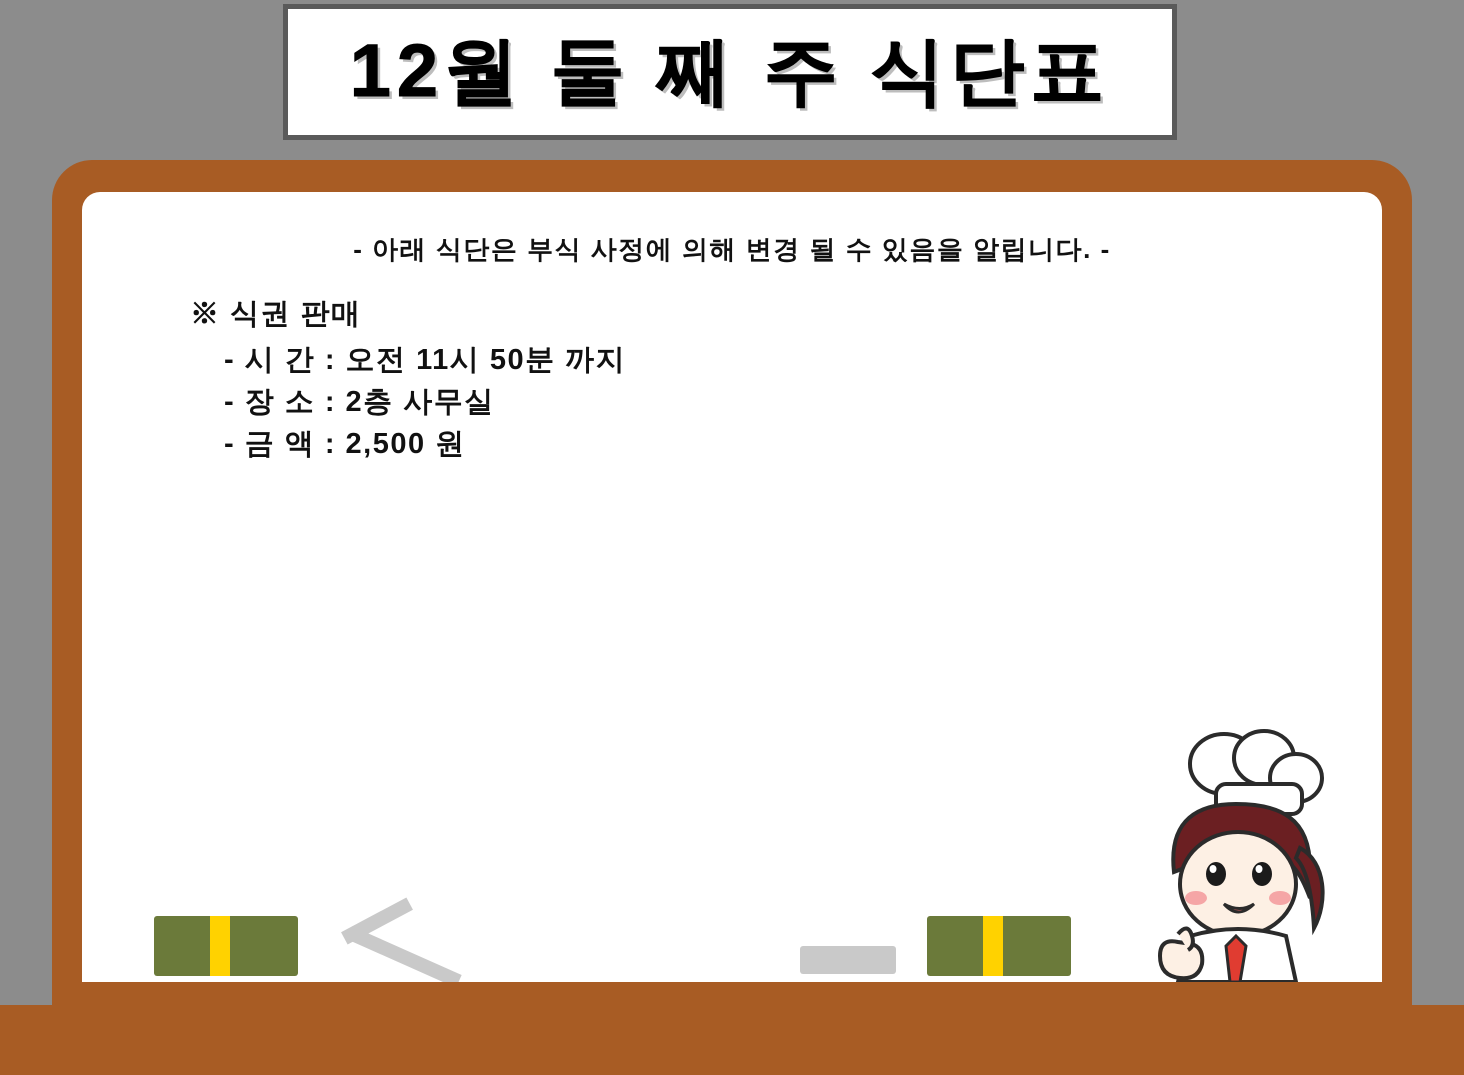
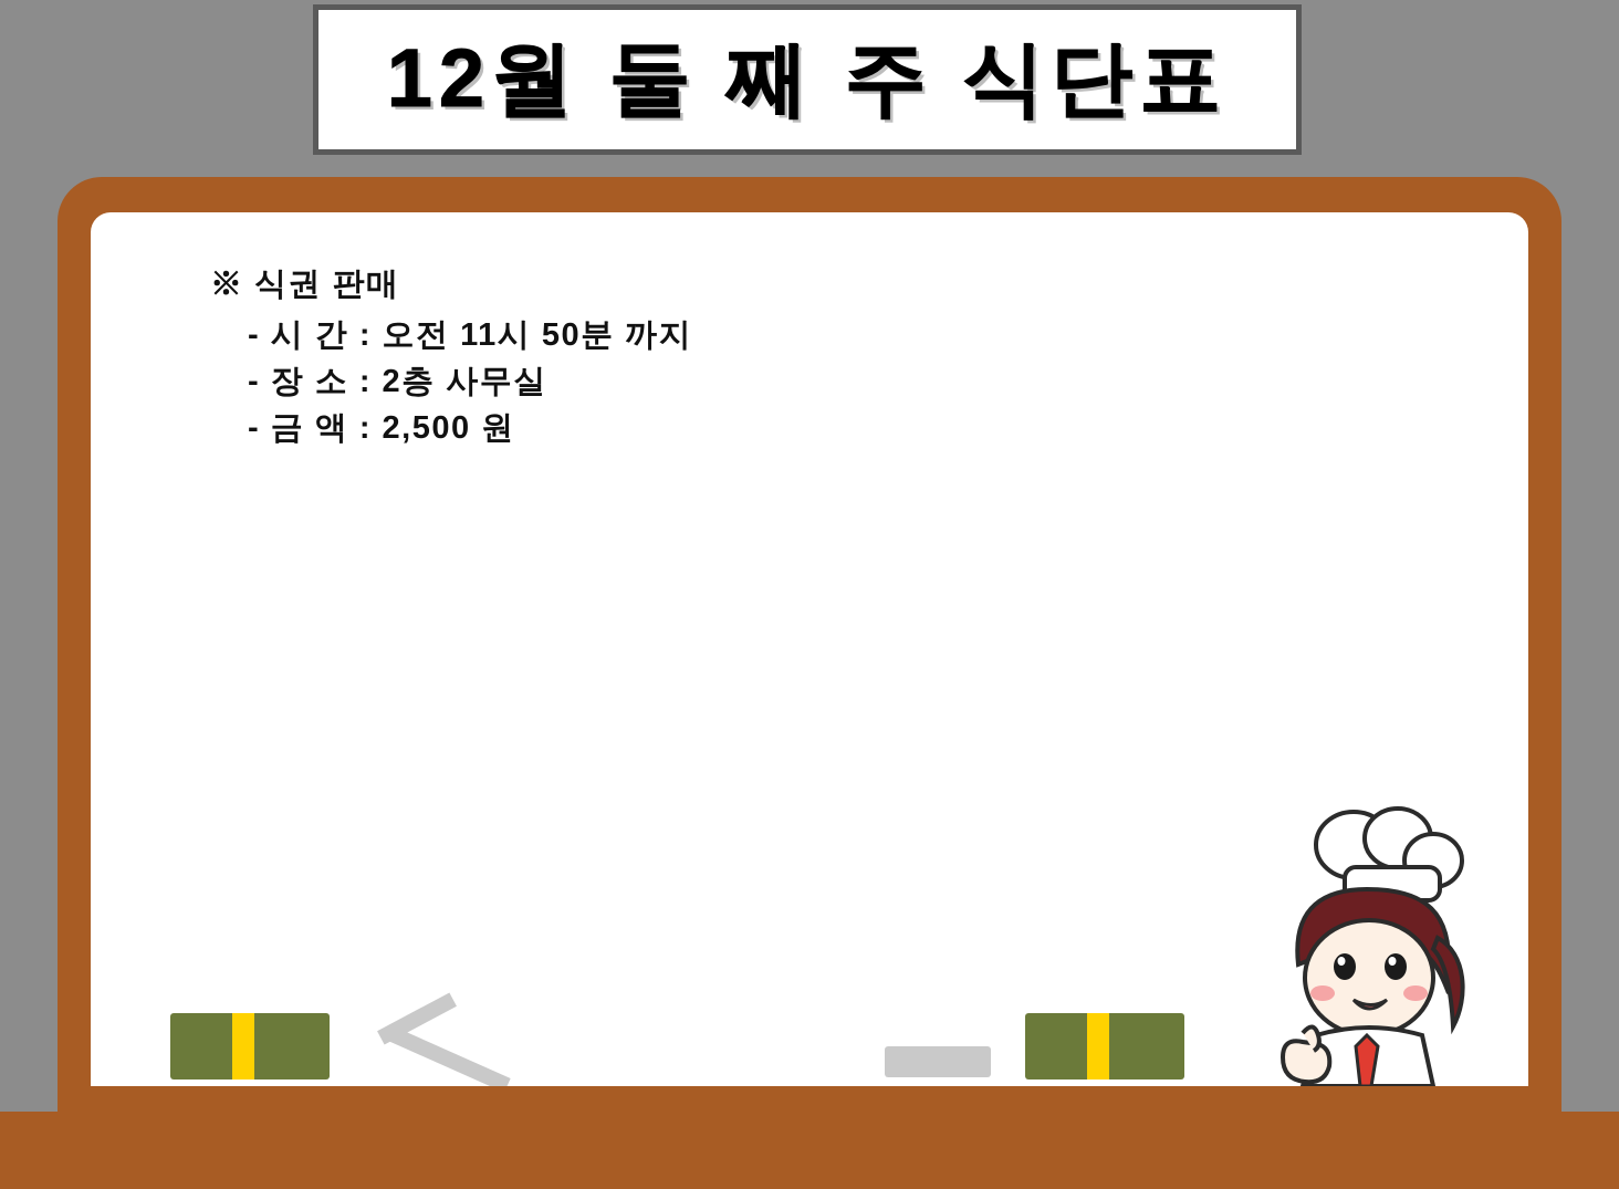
  12월 둘 째 주 식단표
- - 아래 식단은 부식 사정에 의해 변경 될 수 있음을 알립니다. -
  ※ 식권 판매
  - 시 간 : 오전 11시 50분 까지
  - 장 소 : 2층 사무실
  - 금 액 : 2,500 원
